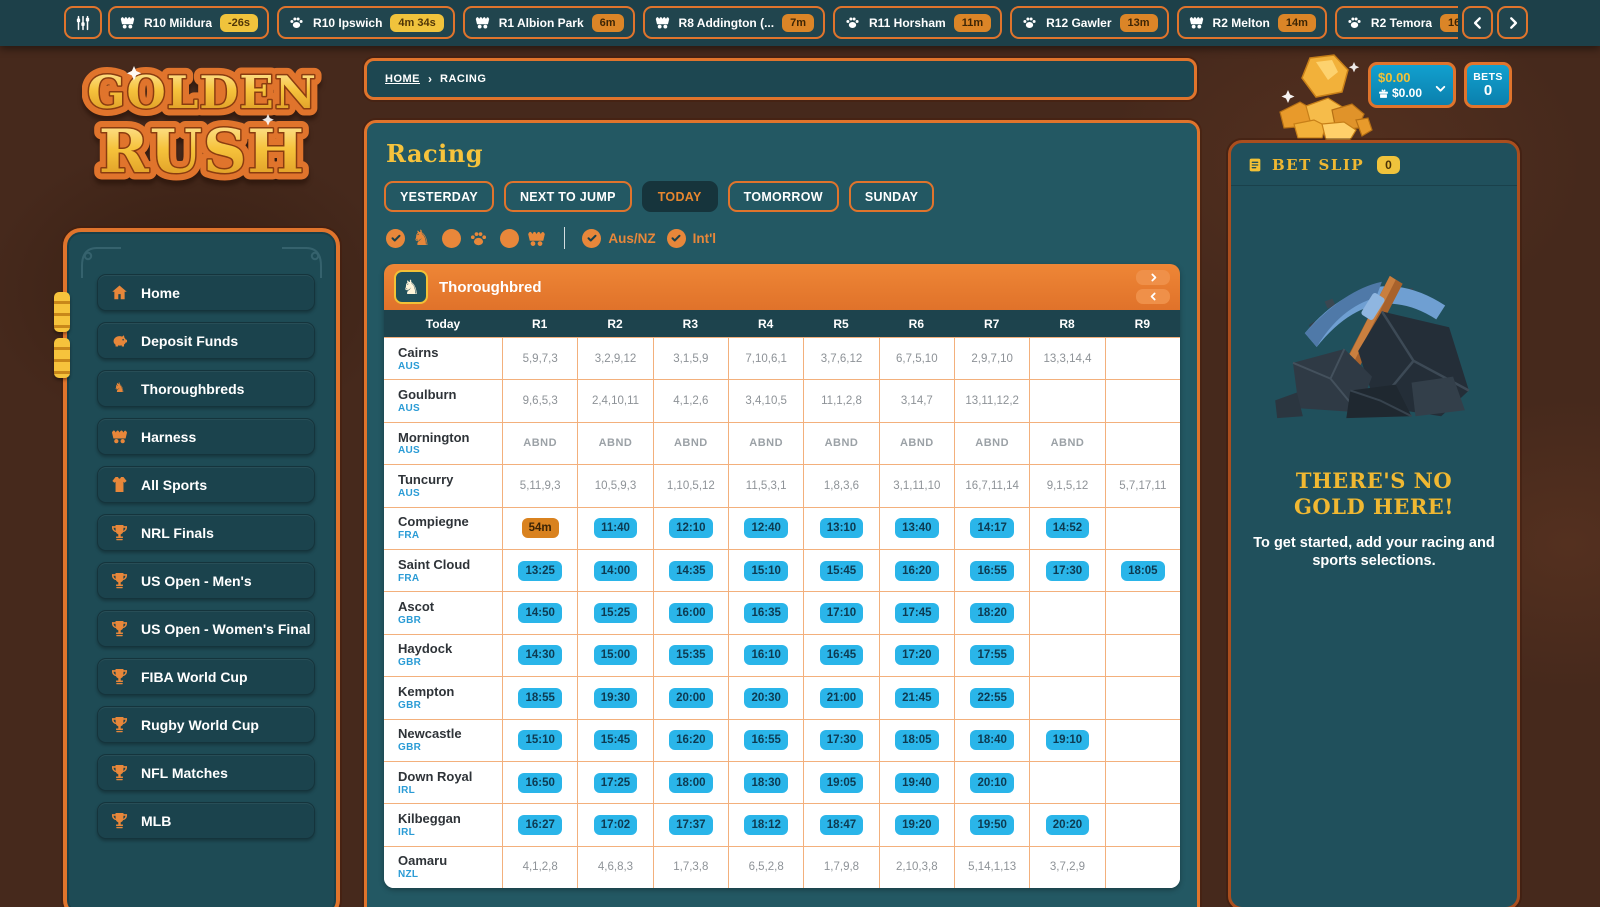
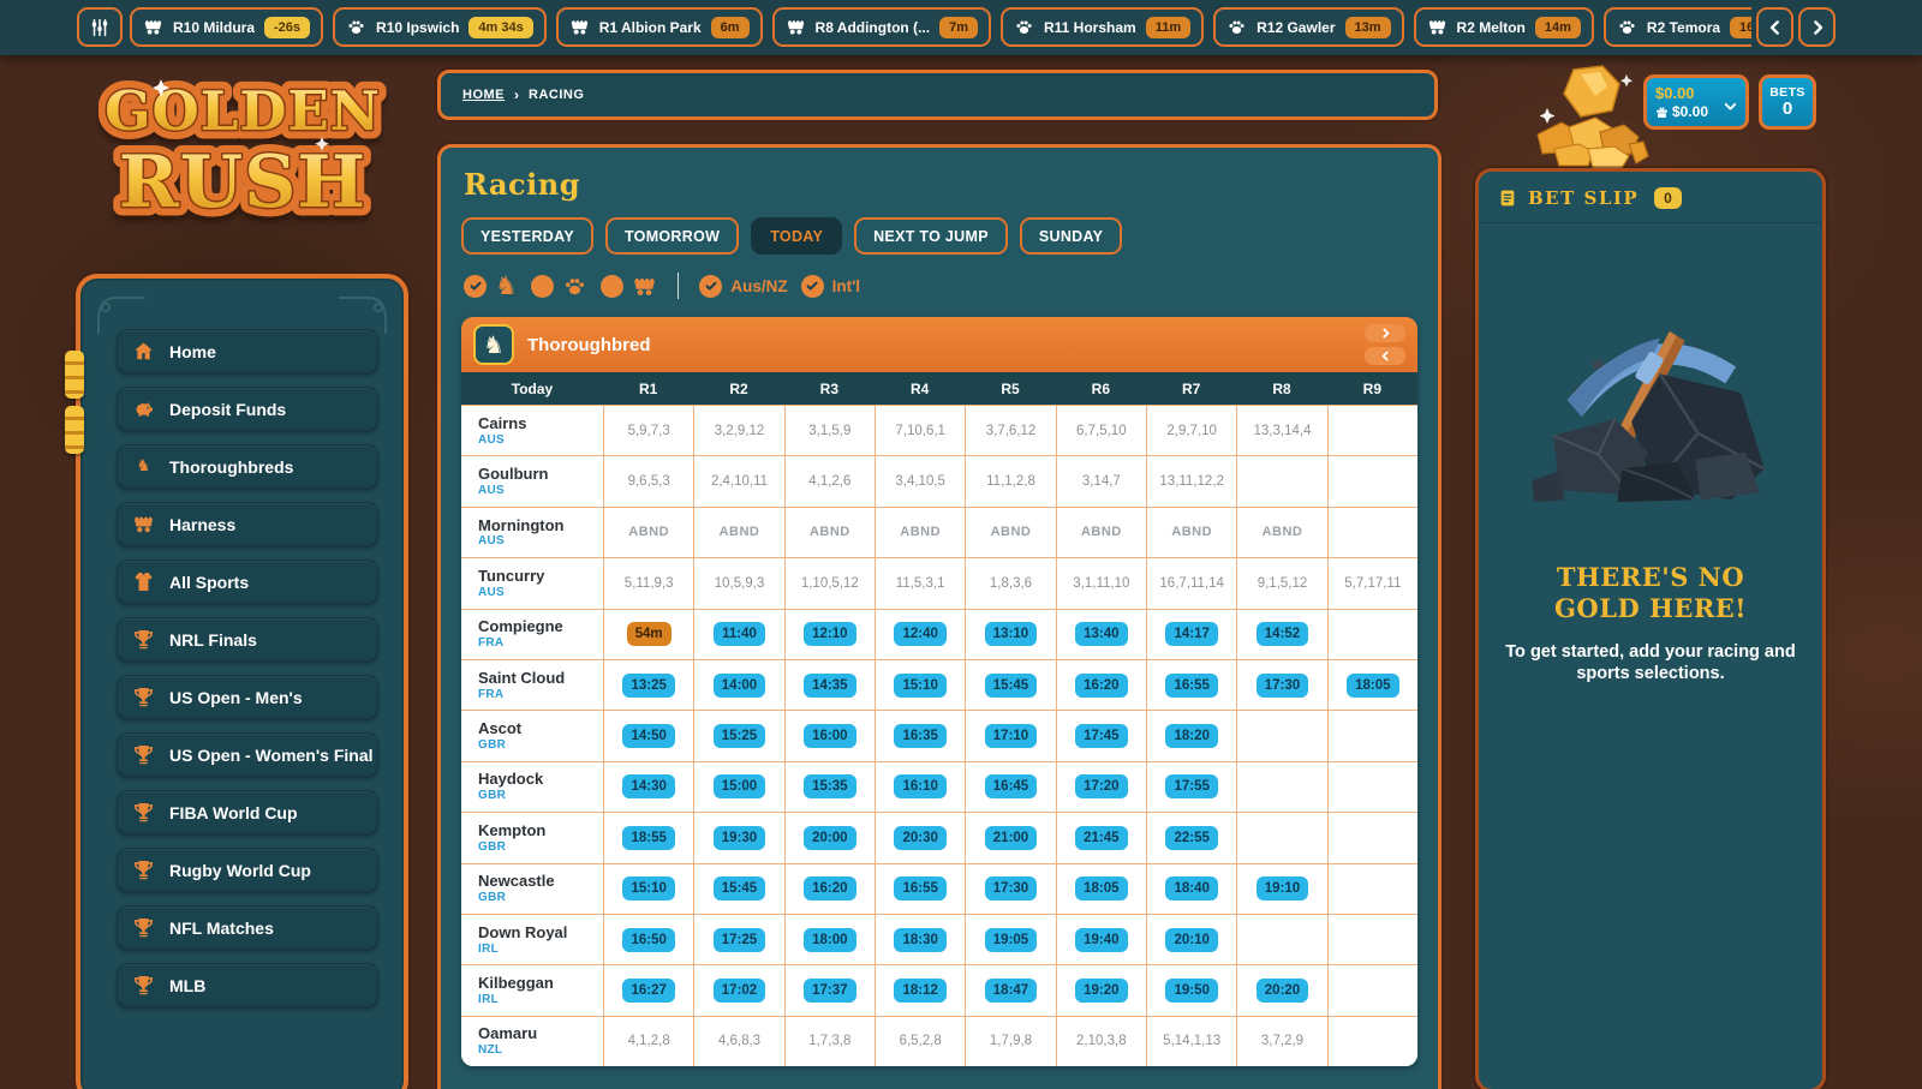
  R10 Mildura
  -26s
  R10 Ipswich
  4m 34s
  R1 Albion Park
  6m
  R8 Addington (...
  7m
  R11 Horsham
  11m
  R12 Gawler
  13m
  R2 Melton
  14m
  R2 Temora
  GOLDEN
  RUSH
  Home
  Deposit Funds
  ♞
  Thoroughbreds
  Harness
  All Sports
  NRL Finals
  US Open - Men's
  US Open - Women's Final
  FIBA World Cup
  Rugby World Cup
  NFL Matches
  MLB
  HOME
  ›
  RACING
  Racing
  YESTERDAY
- NEXT TO JUMP
+ TOMORROW
  TODAY
- TOMORROW
+ NEXT TO JUMP
  SUNDAY
  ♞
  Aus/NZ
  Int'l
  ♞
  Thoroughbred
  Today
  R1
  R2
  R3
  R4
  R5
  R6
  R7
  R8
  R9
  Cairns
  AUS
  5,9,7,3
  3,2,9,12
  3,1,5,9
  7,10,6,1
  3,7,6,12
  6,7,5,10
  2,9,7,10
  13,3,14,4
  Goulburn
  AUS
  9,6,5,3
  2,4,10,11
  4,1,2,6
  3,4,10,5
  11,1,2,8
  3,14,7
  13,11,12,2
  Mornington
  AUS
  ABND
  ABND
  ABND
  ABND
  ABND
  ABND
  ABND
  ABND
  Tuncurry
  AUS
  5,11,9,3
  10,5,9,3
  1,10,5,12
  11,5,3,1
  1,8,3,6
  3,1,11,10
  16,7,11,14
  9,1,5,12
  5,7,17,11
  Compiegne
  FRA
  54m
  11:40
  12:10
  12:40
  13:10
  13:40
  14:17
  14:52
  Saint Cloud
  FRA
  13:25
  14:00
  14:35
  15:10
  15:45
  16:20
  16:55
  17:30
  18:05
  Ascot
  GBR
  14:50
  15:25
  16:00
  16:35
  17:10
  17:45
  18:20
  Haydock
  GBR
  14:30
  15:00
  15:35
  16:10
  16:45
  17:20
  17:55
  Kempton
  GBR
  18:55
  19:30
  20:00
  20:30
  21:00
  21:45
  22:55
  Newcastle
  GBR
  15:10
  15:45
  16:20
  16:55
  17:30
  18:05
  18:40
  19:10
  Down Royal
  IRL
  16:50
  17:25
  18:00
  18:30
  19:05
  19:40
  20:10
  Kilbeggan
  IRL
  16:27
  17:02
  17:37
  18:12
  18:47
  19:20
  19:50
  20:20
  Oamaru
  NZL
  4,1,2,8
  4,6,8,3
  1,7,3,8
  6,5,2,8
  1,7,9,8
  2,10,3,8
  5,14,1,13
  3,7,2,9
  $0.00
  $0.00
  BETS
  0
  BET SLIP
  0
  THERE'S NO GOLD HERE!
  To get started, add your racing and sports selections.
